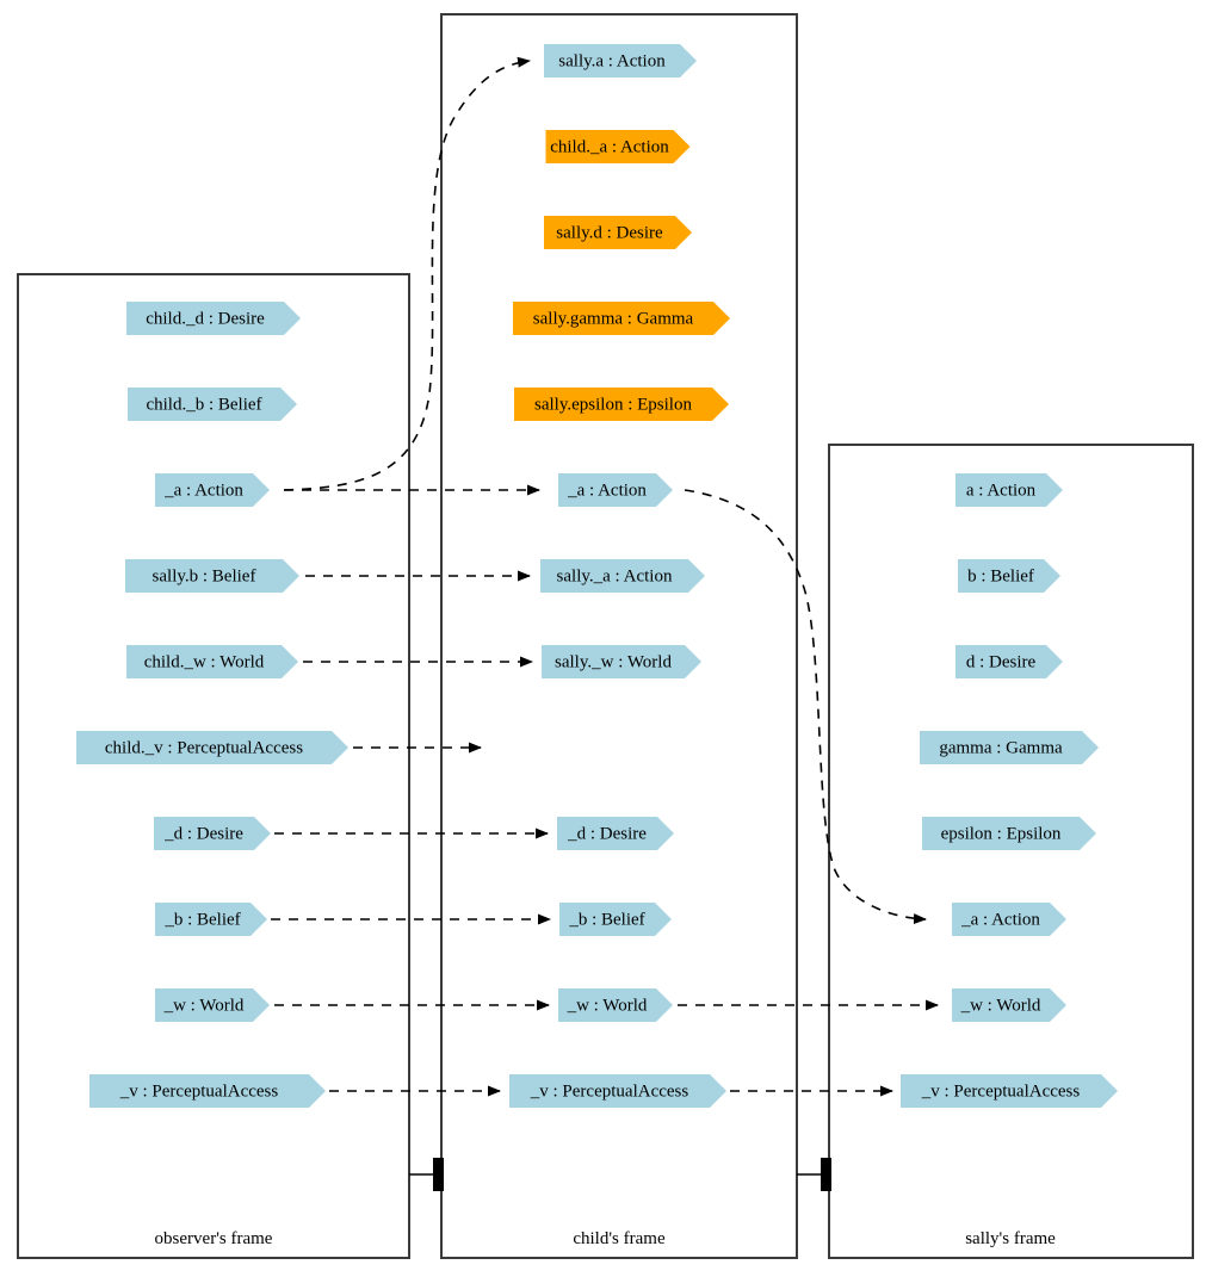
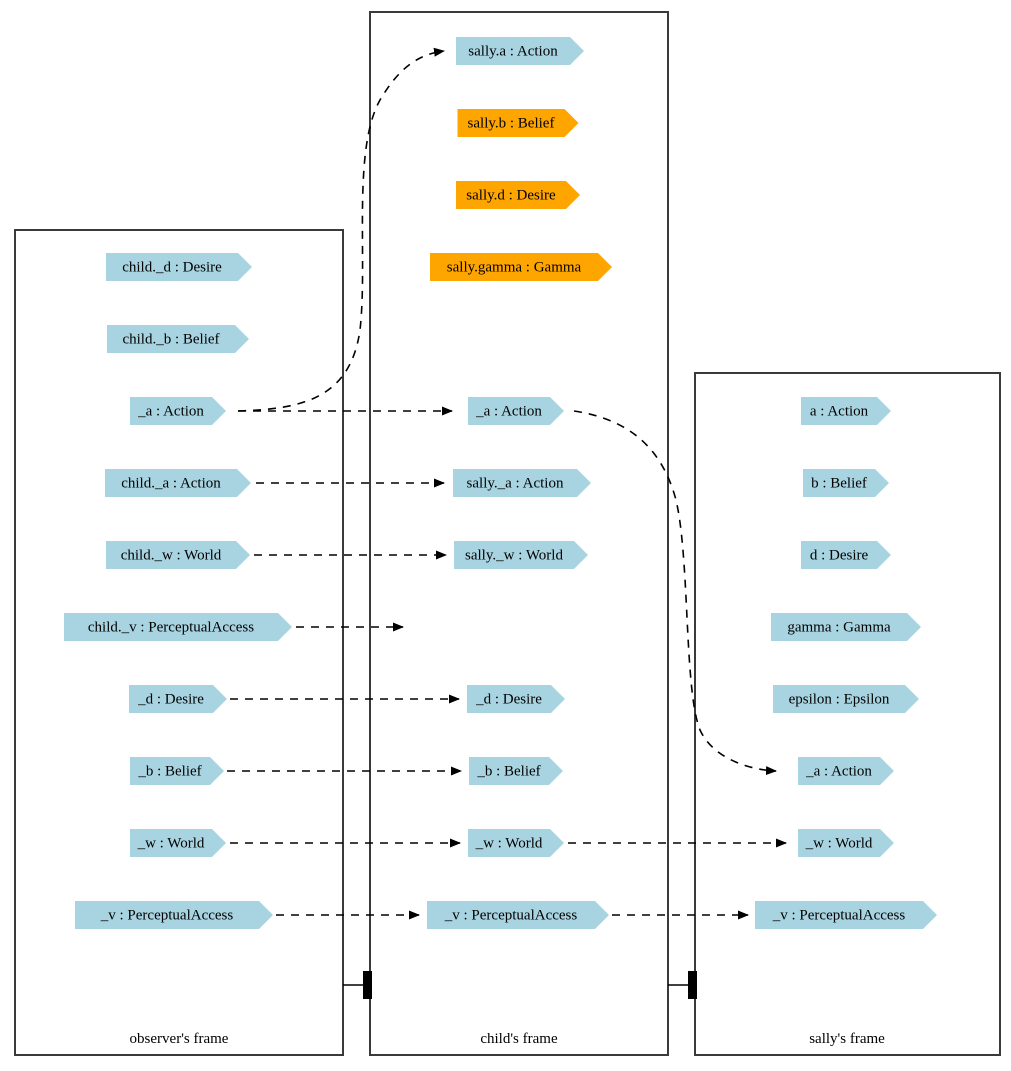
  sally.a : Action
- child._a : Action
+ sally.b : Belief
  sally.d : Desire
  sally.gamma : Gamma
- sally.epsilon : Epsilon
  _a : Action
  sally._a : Action
  sally._w : World
  _d : Desire
  _b : Belief
  _w : World
  _v : PerceptualAccess
  child._d : Desire
  child._b : Belief
  _a : Action
- sally.b : Belief
+ child._a : Action
  child._w : World
  child._v : PerceptualAccess
  _d : Desire
  _b : Belief
  _w : World
  _v : PerceptualAccess
  a : Action
  b : Belief
  d : Desire
  gamma : Gamma
  epsilon : Epsilon
  _a : Action
  _w : World
  _v : PerceptualAccess
  observer's frame
  child's frame
  sally's frame
